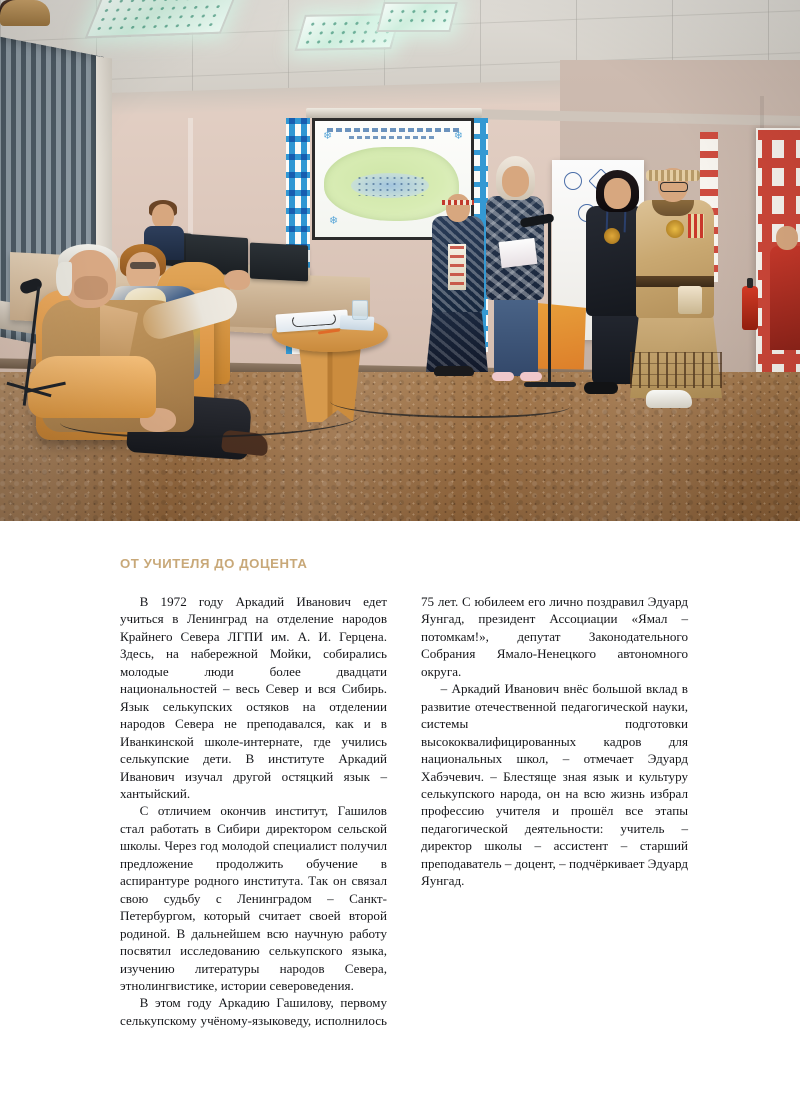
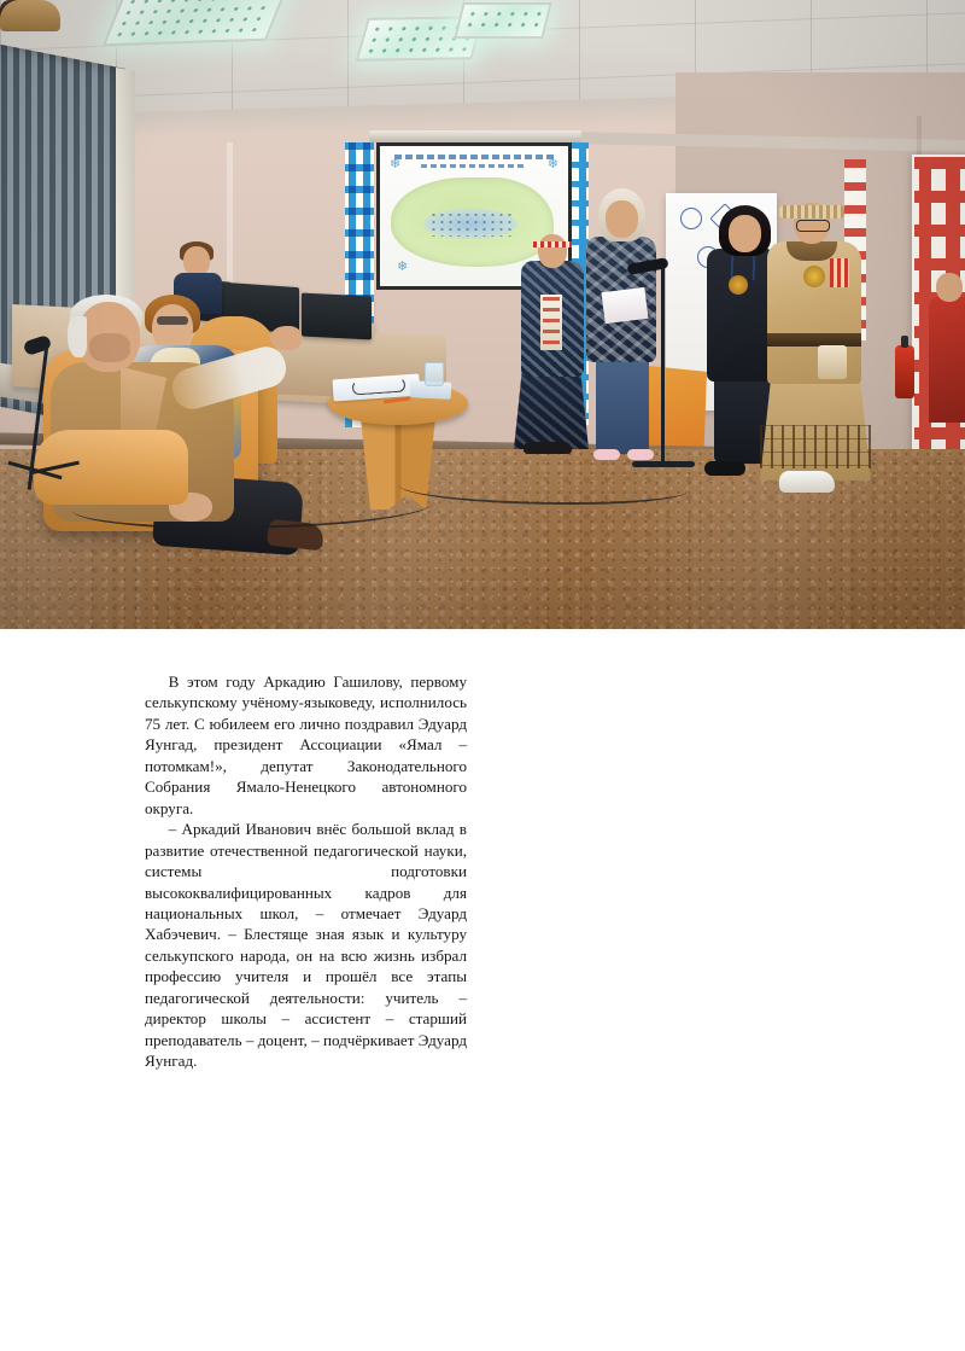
- ОТ УЧИТЕЛЯ ДО ДОЦЕНТА
- В 1972 году Аркадий Иванович едет учиться в Ленинград на отделение народов Крайнего Севера ЛГПИ им. А. И. Герцена. Здесь, на набережной Мойки, собирались молодые люди более двадцати национальностей – весь Север и вся Сибирь. Язык селькупских остяков на отделении народов Севера не преподавался, как и в Иванкинской школе-интернате, где учились селькупские дети. В институте Аркадий Иванович изучал другой остяцкий язык – хантыйский.
- С отличием окончив институт, Гашилов стал работать в Сибири директором сельской школы. Через год молодой специалист получил предложение продолжить обучение в аспирантуре родного института. Так он связал свою судьбу с Ленинградом – Санкт-Петербургом, который считает своей второй родиной. В дальнейшем всю научную работу посвятил исследованию селькупского языка, изучению литературы народов Севера, этнолингвистике, истории североведения.
  В этом году Аркадию Гашилову, первому селькупскому учёному-языковеду, исполнилось 75 лет. С юбилеем его лично поздравил Эдуард Яунгад, президент Ассоциации «Ямал – потомкам!», депутат Законодательного Собрания Ямало-Ненецкого автономного округа.
  – Аркадий Иванович внёс большой вклад в развитие отечественной педагогической науки, системы подготовки высококвалифицированных кадров для национальных школ, – отмечает Эдуард Хабэчевич. – Блестяще зная язык и культуру селькупского народа, он на всю жизнь избрал профессию учителя и прошёл все этапы педагогической деятельности: учитель – директор школы – ассистент – старший преподаватель – доцент, – подчёркивает Эдуард Яунгад.
